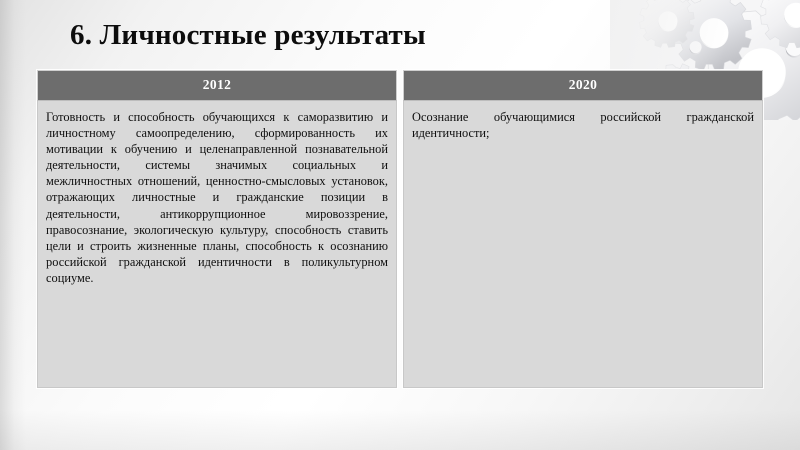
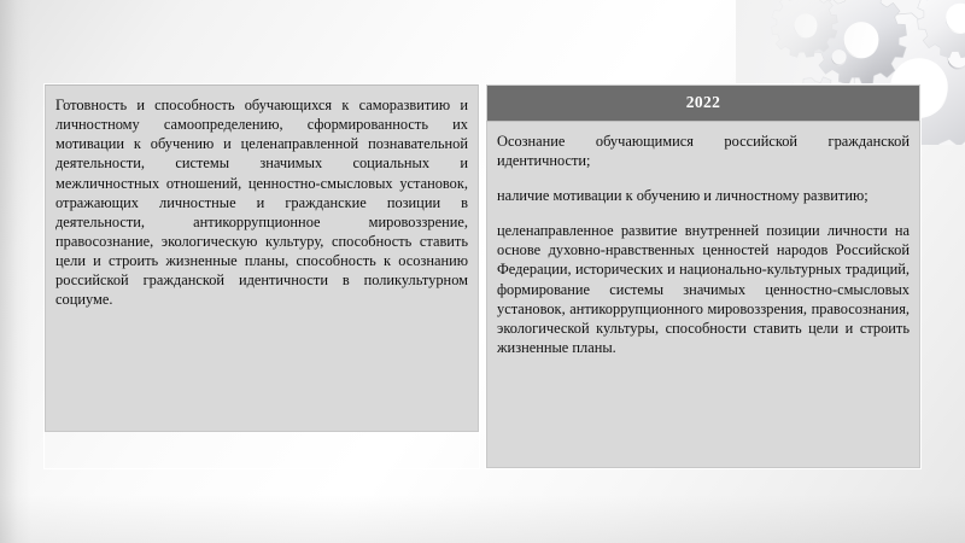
- 6. Личностные результаты
- 2012
  Готовность и способность обучающихся к саморазвитию и личностному самоопределению, сформированность их мотивации к обучению и целенаправленной познавательной деятельности, системы значимых социальных и межличностных отношений, ценностно-смысловых установок, отражающих личностные и гражданские позиции в деятельности, антикоррупционное мировоззрение, правосознание, экологическую культуру, способность ставить цели и строить жизненные планы, способность к осознанию российской гражданской идентичности в поликультурном социуме.
- 2020
+ 2022
  Осознание обучающимися российской гражданской идентичности;
+ наличие мотивации к обучению и личностному развитию;
+ целенаправленное развитие внутренней позиции личности на основе духовно-нравственных ценностей народов Российской Федерации, исторических и национально-культурных традиций, формирование системы значимых ценностно-смысловых установок, антикоррупционного мировоззрения, правосознания, экологической культуры, способности ставить цели и строить жизненные планы.
